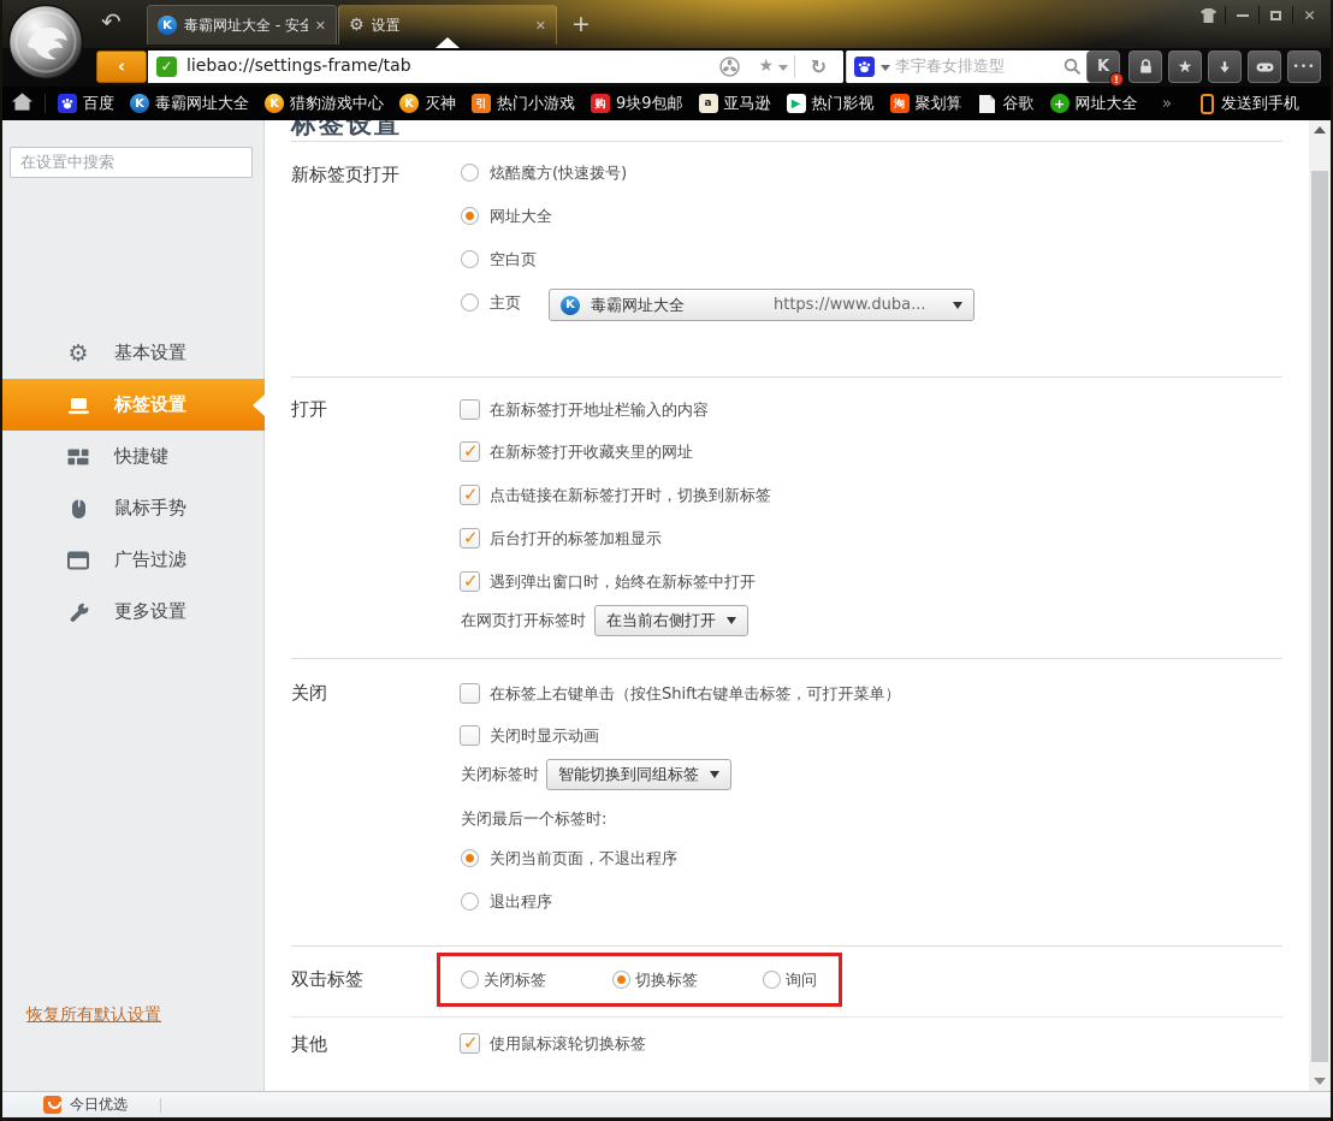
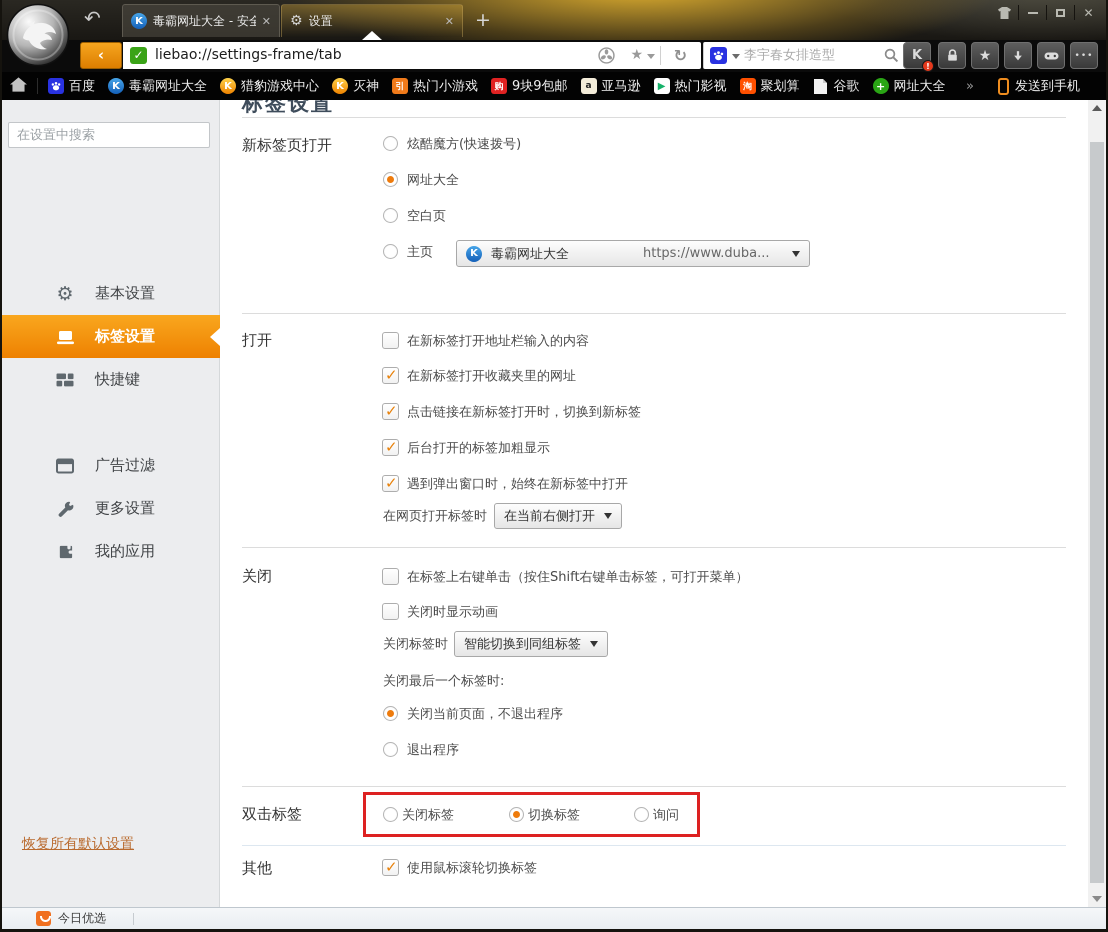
  ↶
  K
  毒霸网址大全 - 安全
  ✕
  ⚙
  设置
  ✕
  +
  ✕
  ‹
  ✓
  liebao://settings-frame/tab
  ★
  ↻
  李宇春女排造型
  K
  !
  ★
  •••
  百度
  K
  毒霸网址大全
  K
  猎豹游戏中心
  K
  灭神
  引
  热门小游戏
  购
  9块9包邮
  a
  亚马逊
  ▶
  热门影视
  淘
  聚划算
  谷歌
  +
  网址大全
  »
  发送到手机
  在设置中搜索
  ⚙
  基本设置
  标签设置
  快捷键
- 鼠标手势
  广告过滤
  更多设置
+ 我的应用
  恢复所有默认设置
  标签设置
  新标签页打开
  炫酷魔方(快速拨号)
  网址大全
  空白页
  主页
  K
  毒霸网址大全
  https://www.duba...
  打开
  在新标签打开地址栏输入的内容
  在新标签打开收藏夹里的网址
  点击链接在新标签打开时，切换到新标签
  后台打开的标签加粗显示
  遇到弹出窗口时，始终在新标签中打开
  在网页打开标签时
  在当前右侧打开
  关闭
  在标签上右键单击（按住Shift右键单击标签，可打开菜单）
  关闭时显示动画
  关闭标签时
  智能切换到同组标签
  关闭最后一个标签时:
  关闭当前页面，不退出程序
  退出程序
  双击标签
  关闭标签
  切换标签
  询问
  其他
  使用鼠标滚轮切换标签
  今日优选
